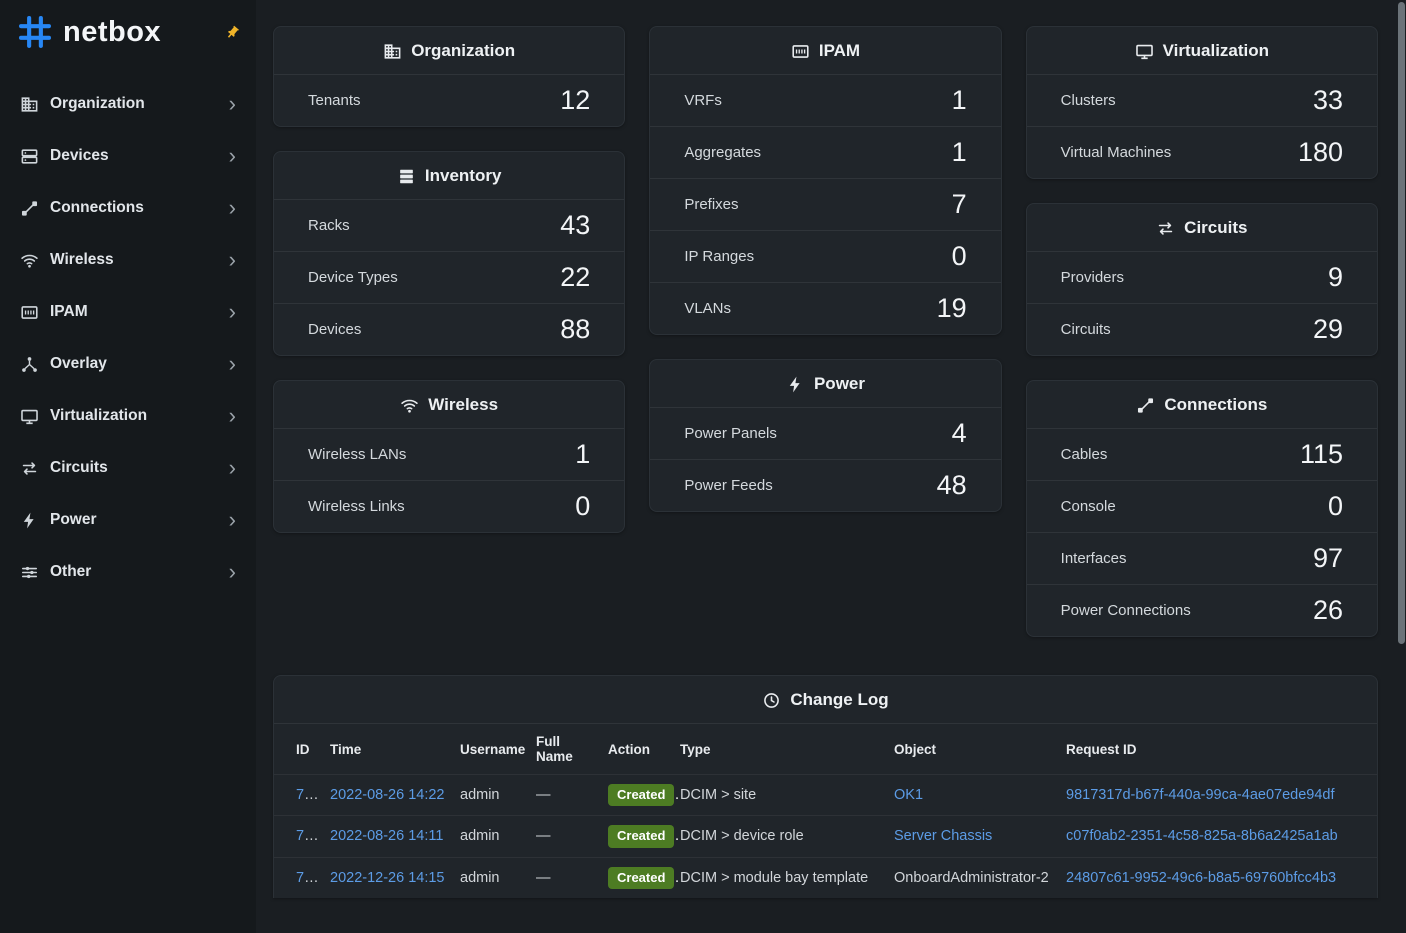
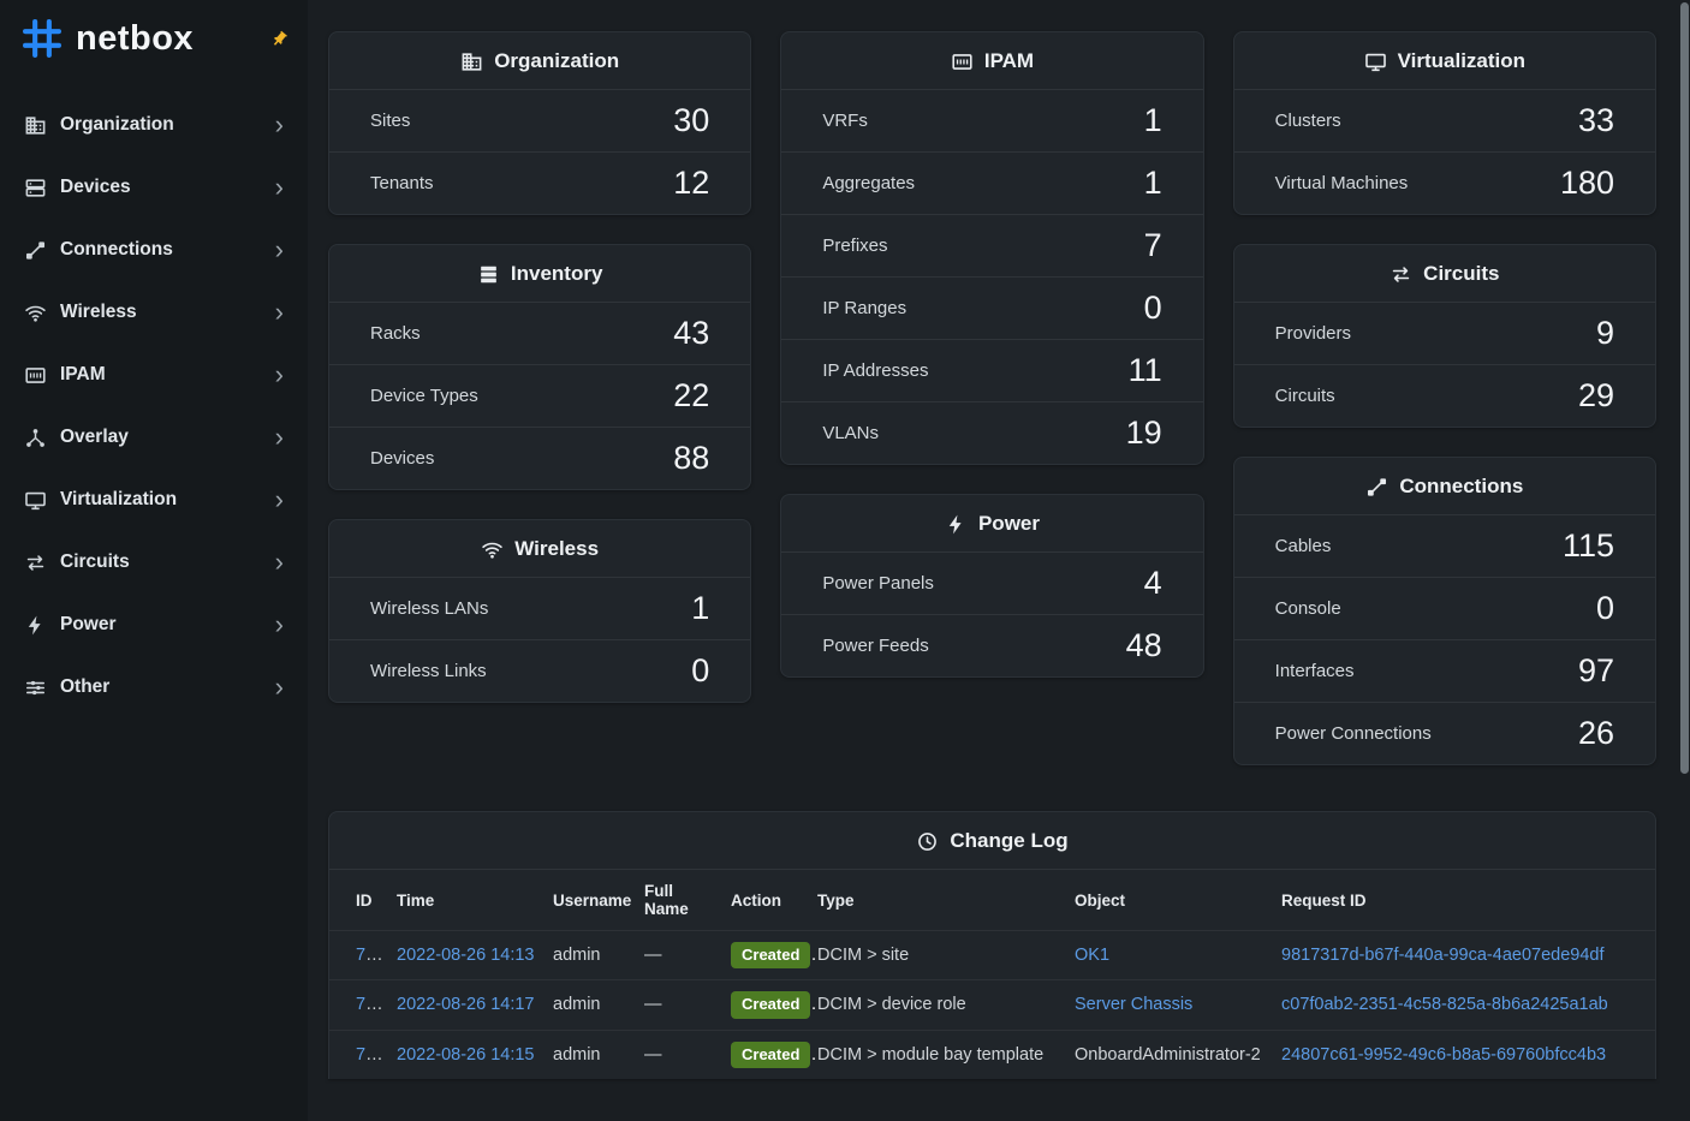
  netbox
  Organization
  ›
  Devices
  ›
  Connections
  ›
  Wireless
  ›
  IPAM
  ›
  Overlay
  ›
  Virtualization
  ›
  Circuits
  ›
  Power
  ›
  Other
  ›
  Organization
+ Sites
+ 30
  Tenants
  12
  Inventory
  Racks
  43
  Device Types
  22
  Devices
  88
  Wireless
  Wireless LANs
  1
  Wireless Links
  0
  IPAM
  VRFs
  1
  Aggregates
  1
  Prefixes
  7
  IP Ranges
  0
+ IP Addresses
+ 11
  VLANs
  19
  Power
  Power Panels
  4
  Power Feeds
  48
  Virtualization
  Clusters
  33
  Virtual Machines
  180
  Circuits
  Providers
  9
  Circuits
  29
  Connections
  Cables
  115
  Console
  0
  Interfaces
  97
  Power Connections
  26
  Change Log
  ID	Time	Username	Full Name	Action	Type	Object	Request ID
- 755	2022-08-26 14:22	admin	—	Created	DCIM > site	OK1	9817317d-b67f-440a-99ca-4ae07ede94df
+ 755	2022-08-26 14:13	admin	—	Created	DCIM > site	OK1	9817317d-b67f-440a-99ca-4ae07ede94df
- 754	2022-08-26 14:11	admin	—	Created	DCIM > device role	Server Chassis	c07f0ab2-2351-4c58-825a-8b6a2425a1ab
+ 754	2022-08-26 14:17	admin	—	Created	DCIM > device role	Server Chassis	c07f0ab2-2351-4c58-825a-8b6a2425a1ab
- 753	2022-12-26 14:15	admin	—	Created	DCIM > module bay template	OnboardAdministrator-2	24807c61-9952-49c6-b8a5-69760bfcc4b3
+ 753	2022-08-26 14:15	admin	—	Created	DCIM > module bay template	OnboardAdministrator-2	24807c61-9952-49c6-b8a5-69760bfcc4b3
